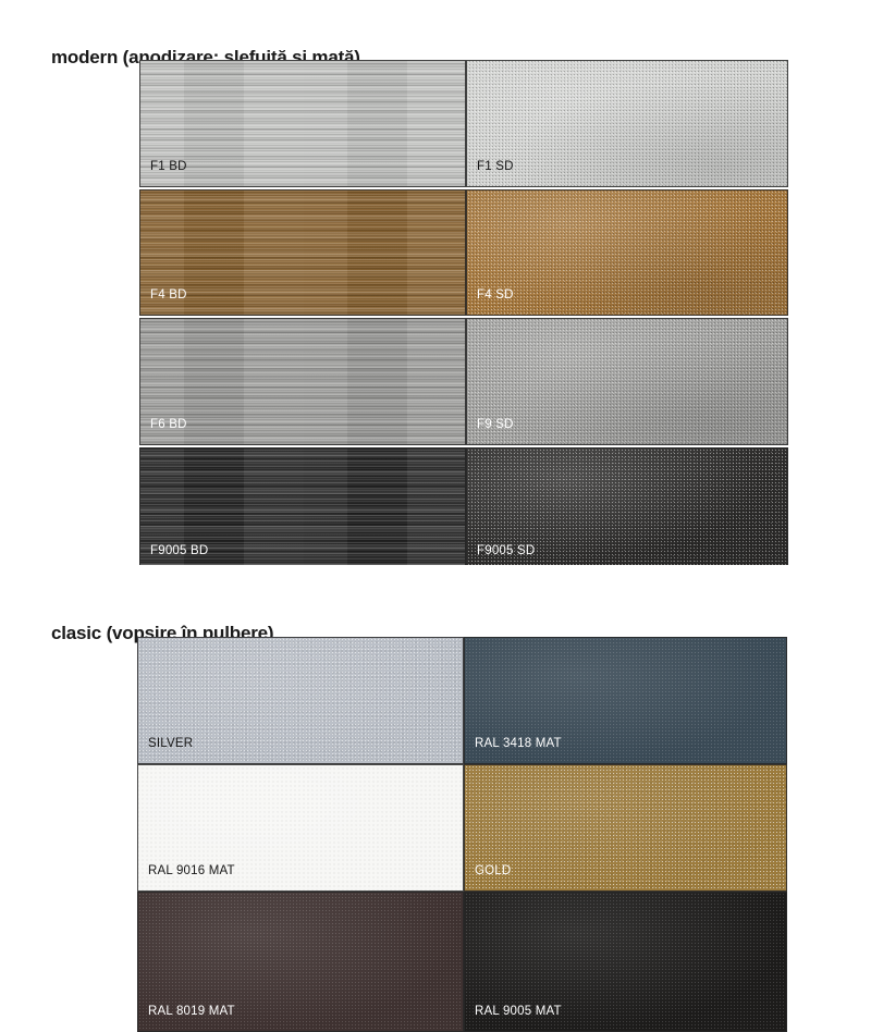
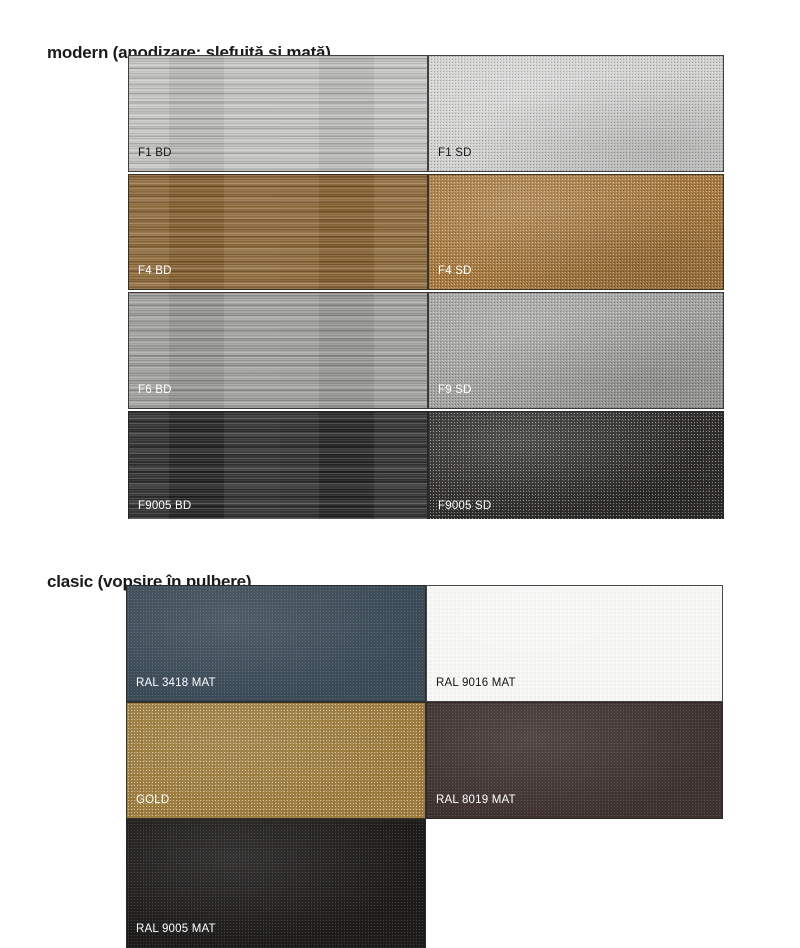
  modern (anodizare: șlefuită și mată)
  F1 BD
  F1 SD
  F4 BD
  F4 SD
  F6 BD
  F9 SD
  F9005 BD
  F9005 SD
  clasic (vopsire în pulbere)
- SILVER
  RAL 3418 MAT
  RAL 9016 MAT
  GOLD
  RAL 8019 MAT
  RAL 9005 MAT
